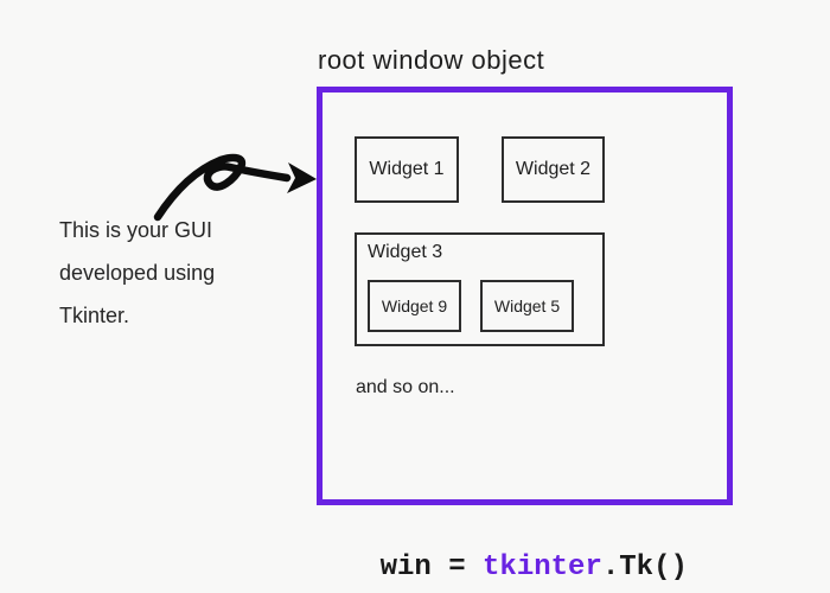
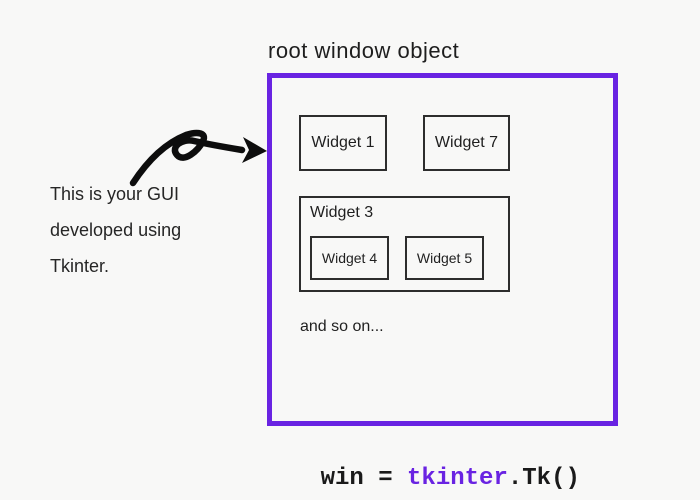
  root window object
  Widget 1
- Widget 2
+ Widget 7
  Widget 3
- Widget 9
+ Widget 4
  Widget 5
  and so on...
  This is your GUI
  developed using
  Tkinter.
  win = tkinter.Tk()
